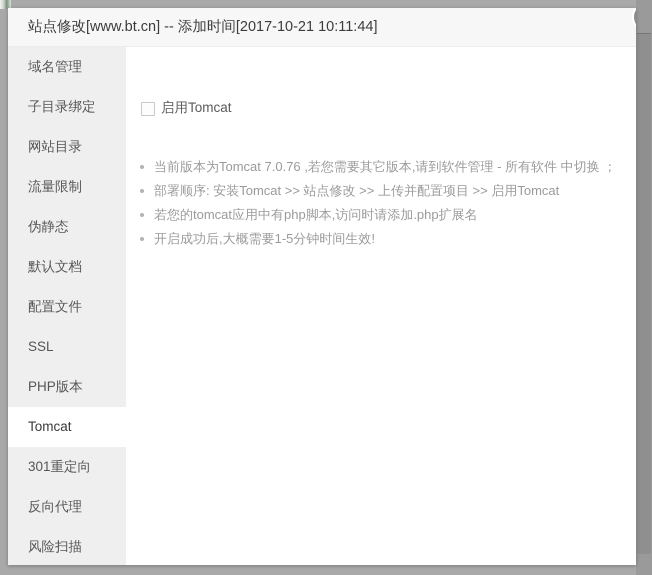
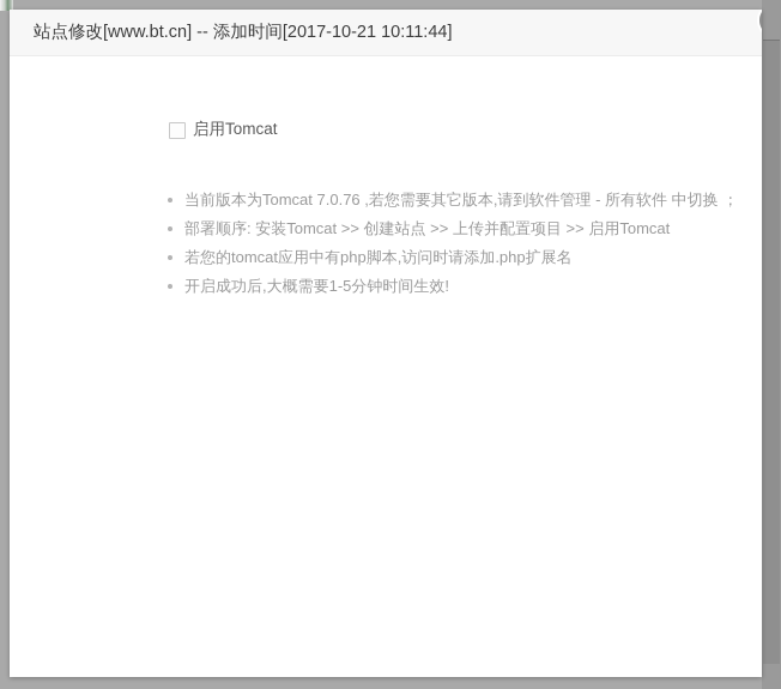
  站点修改[www.bt.cn] -- 添加时间[2017-10-21 10:11:44]
- 域名管理
- 子目录绑定
- 网站目录
- 流量限制
- 伪静态
- 默认文档
- 配置文件
- SSL
- PHP版本
- Tomcat
- 301重定向
- 反向代理
- 风险扫描
  启用Tomcat
  当前版本为Tomcat 7.0.76 ,若您需要其它版本,请到软件管理 - 所有软件 中切换 ；
- 部署顺序: 安装Tomcat >> 站点修改 >> 上传并配置项目 >> 启用Tomcat
+ 部署顺序: 安装Tomcat >> 创建站点 >> 上传并配置项目 >> 启用Tomcat
  若您的tomcat应用中有php脚本,访问时请添加.php扩展名
  开启成功后,大概需要1-5分钟时间生效!
